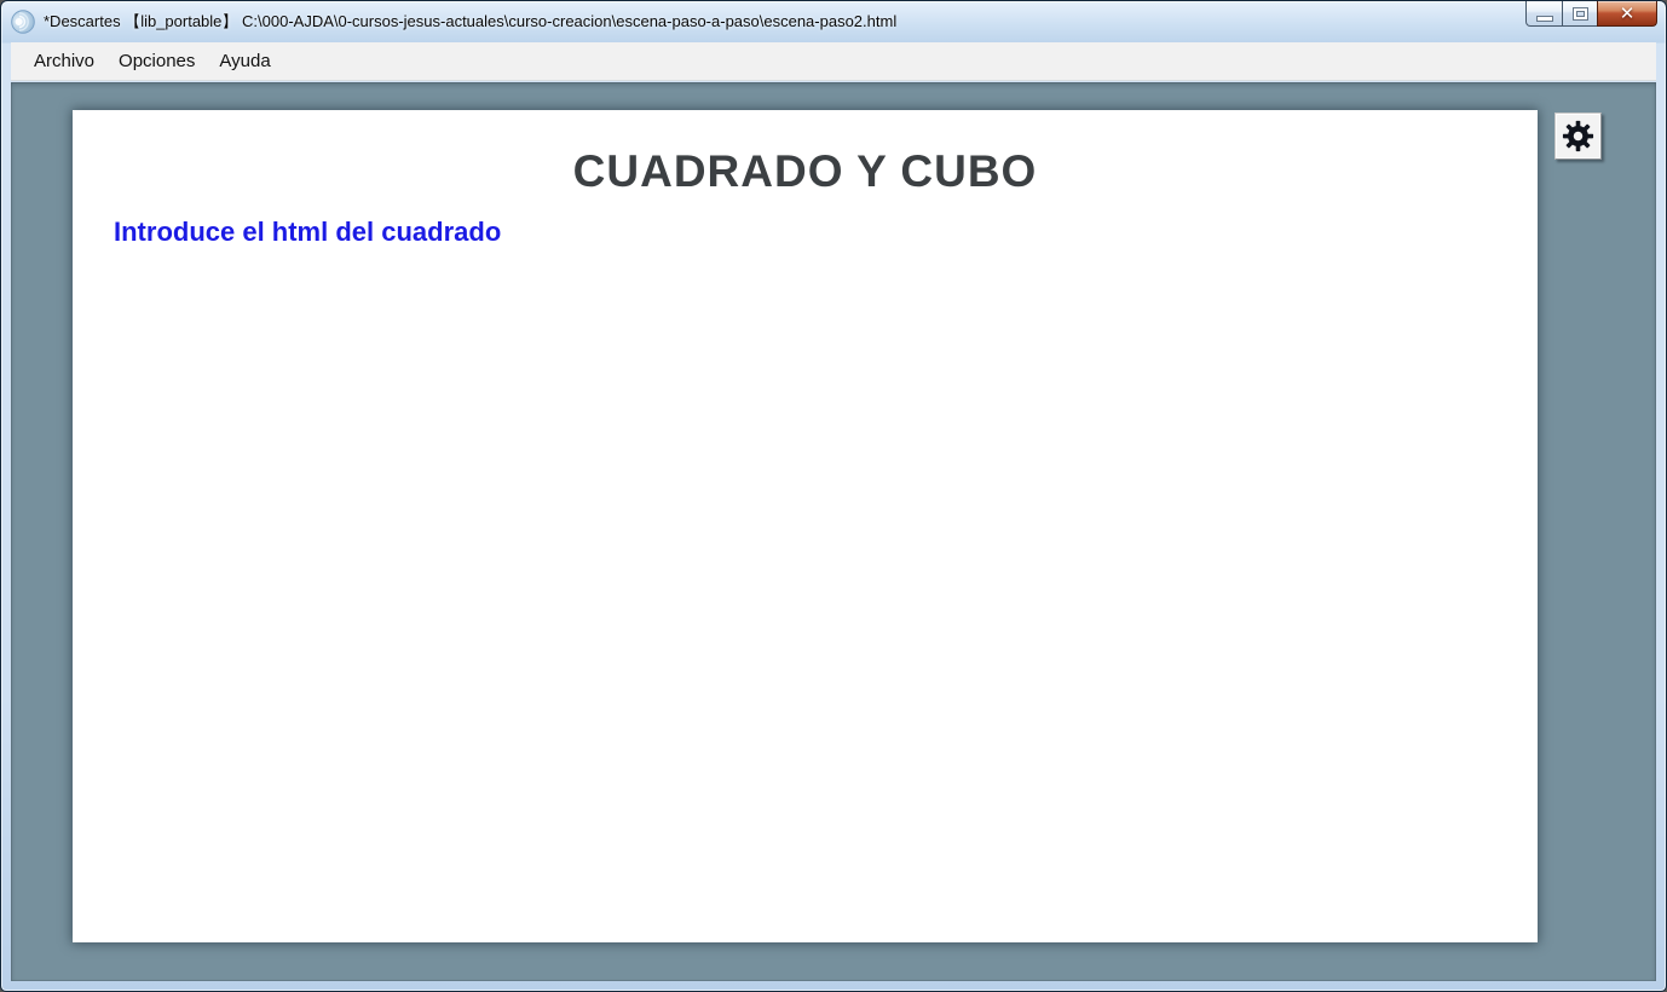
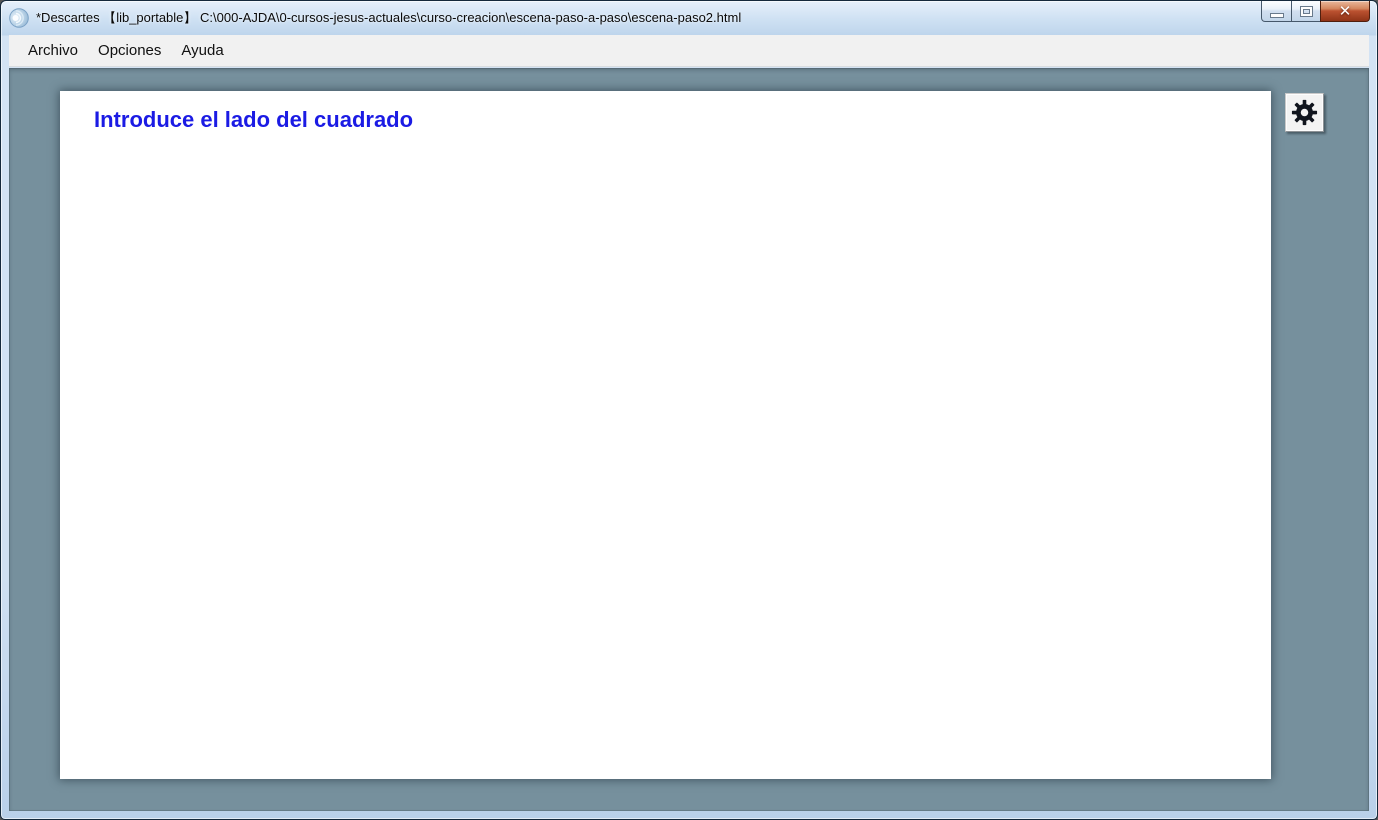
  *Descartes 【lib_portable】 C:\000-AJDA\0-cursos-jesus-actuales\curso-creacion\escena-paso-a-paso\escena-paso2.html
  ✕
  Archivo
  Opciones
  Ayuda
- CUADRADO Y CUBO
- Introduce el html del cuadrado
+ Introduce el lado del cuadrado
